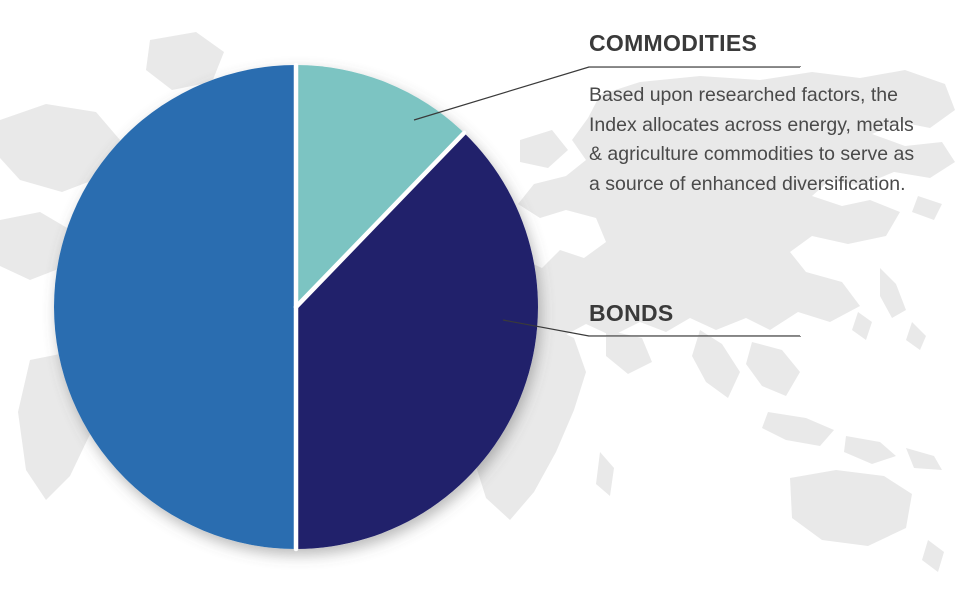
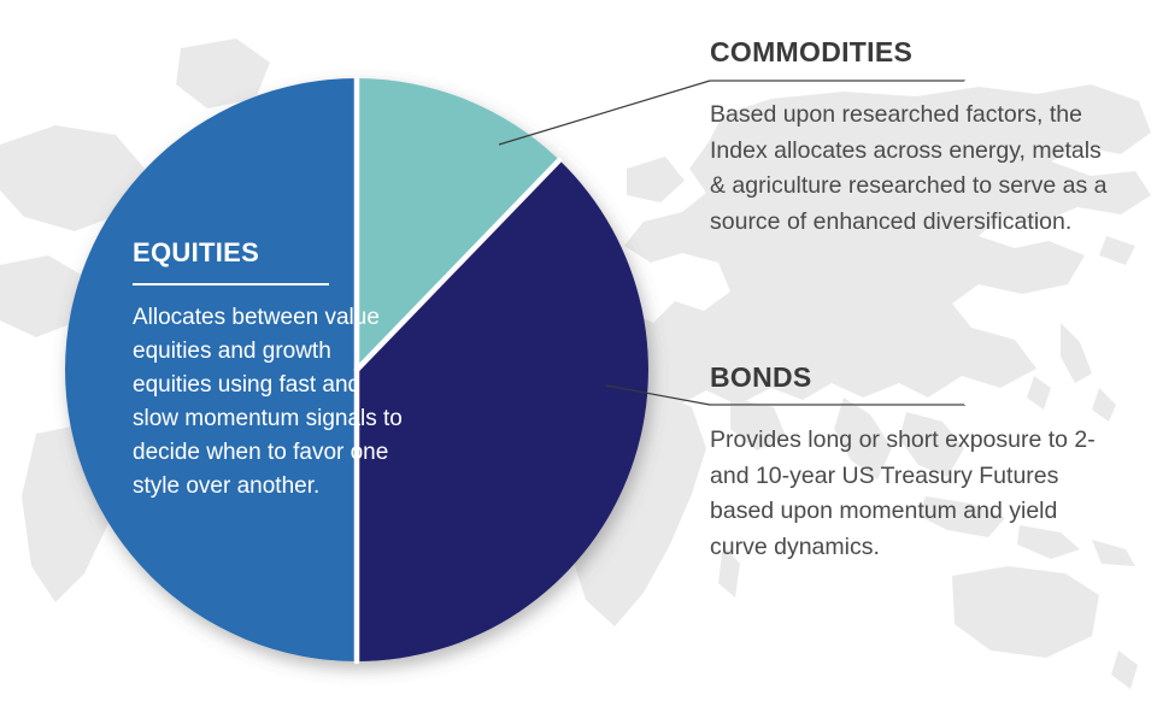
+ EQUITIES
+ Allocates between value equities and growth equities using fast and slow momentum signals to decide when to favor one style over another.
  COMMODITIES
- Based upon researched factors, the Index allocates across energy, metals & agriculture commodities to serve as a source of enhanced diversification.
+ Based upon researched factors, the Index allocates across energy, metals & agriculture researched to serve as a source of enhanced diversification.
  BONDS
+ Provides long or short exposure to 2- and 10-year US Treasury Futures based upon momentum and yield curve dynamics.
